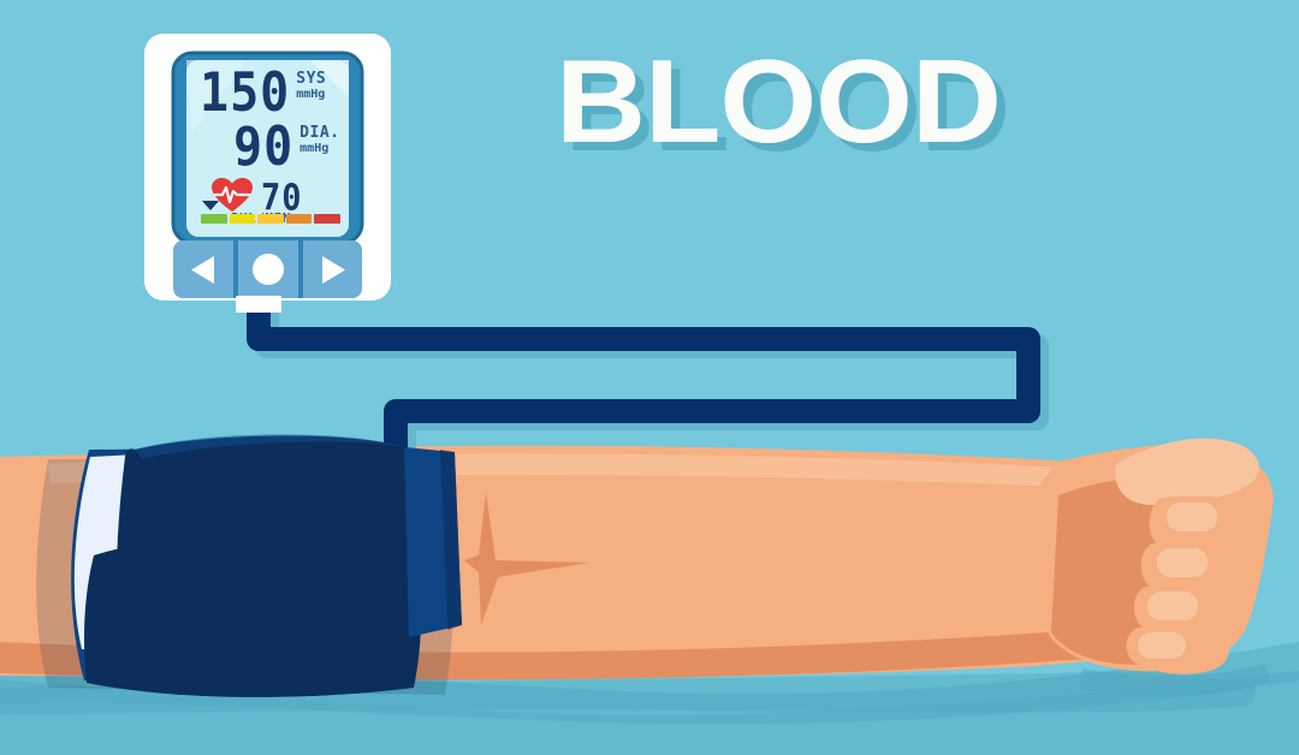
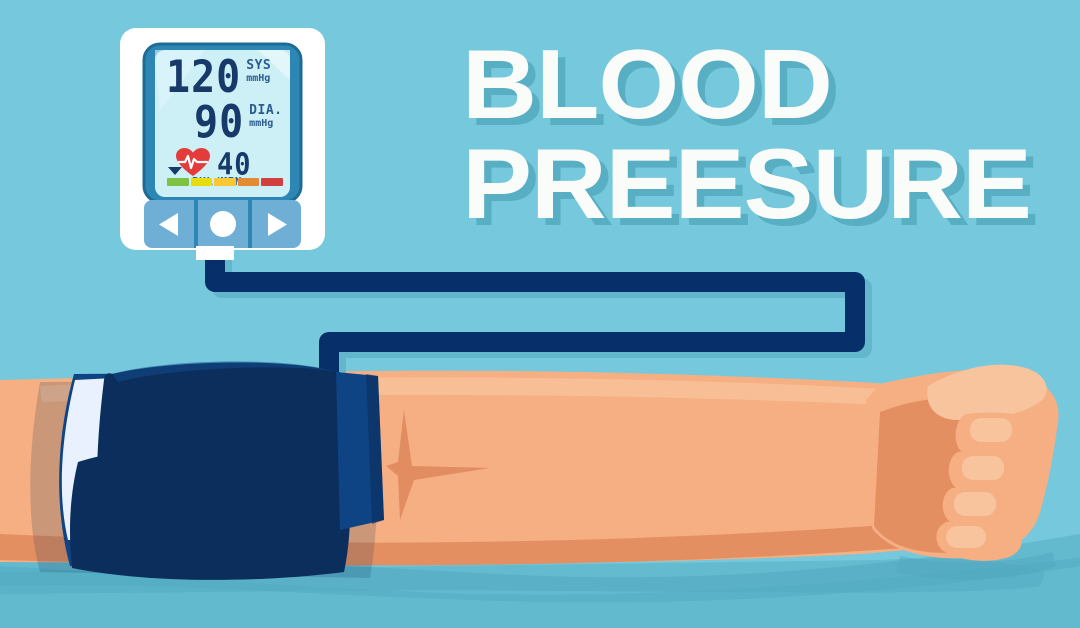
- 150
+ 120
  SYS
  mmHg
  90
  DIA.
  mmHg
- 70
+ 40
  BLOOD
+ PREESURE
